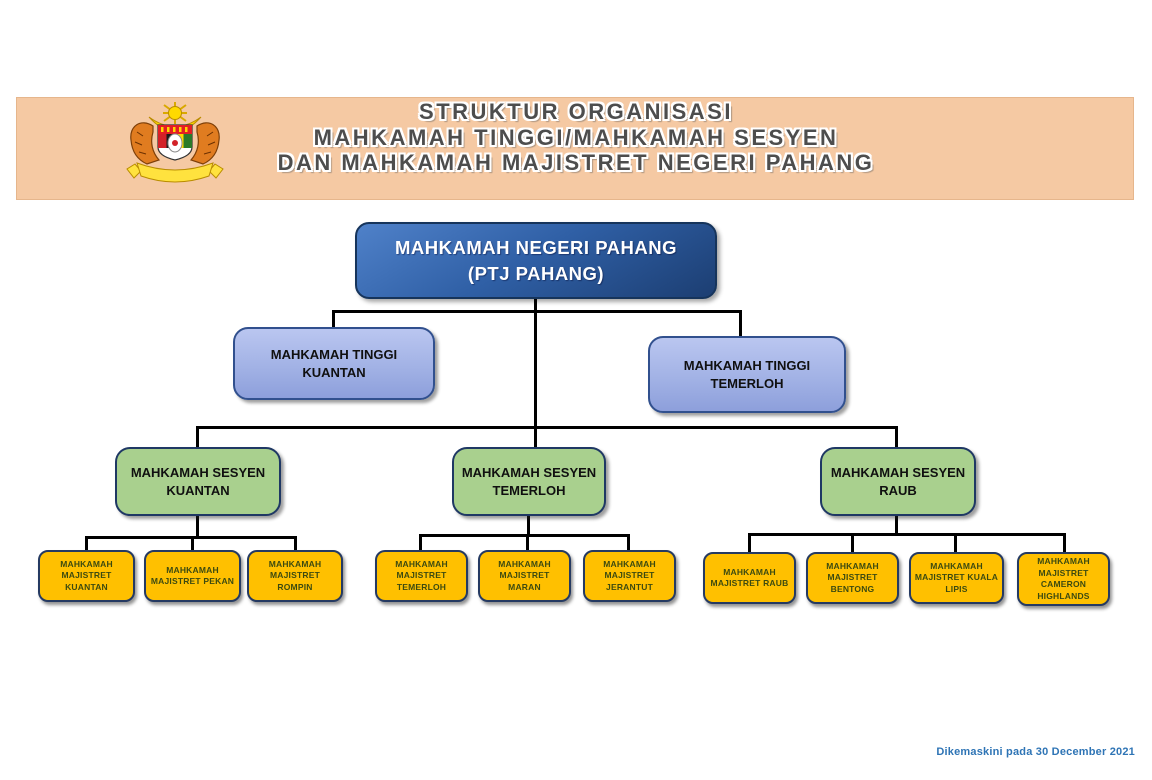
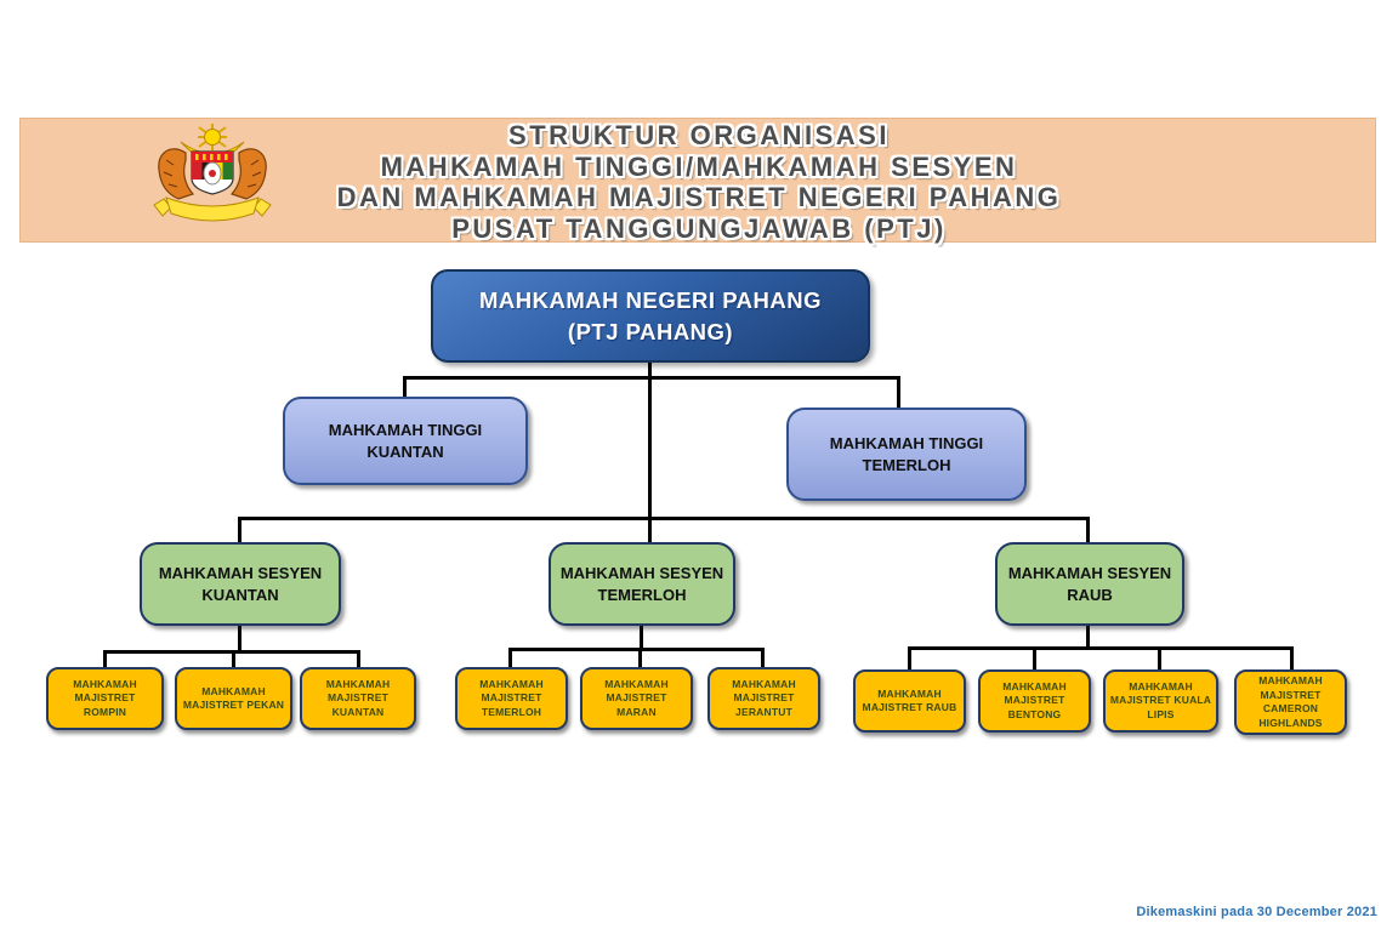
  STRUKTUR ORGANISASI
  MAHKAMAH TINGGI/MAHKAMAH SESYEN
  DAN MAHKAMAH MAJISTRET NEGERI PAHANG
+ PUSAT TANGGUNGJAWAB (PTJ)
  MAHKAMAH NEGERI PAHANG
  (PTJ PAHANG)
  MAHKAMAH TINGGI
  KUANTAN
  MAHKAMAH TINGGI
  TEMERLOH
  MAHKAMAH SESYEN
  KUANTAN
  MAHKAMAH SESYEN
  TEMERLOH
  MAHKAMAH SESYEN
  RAUB
- MAHKAMAH MAJISTRET KUANTAN
+ MAHKAMAH MAJISTRET ROMPIN
  MAHKAMAH MAJISTRET PEKAN
- MAHKAMAH MAJISTRET ROMPIN
+ MAHKAMAH MAJISTRET KUANTAN
  MAHKAMAH MAJISTRET TEMERLOH
  MAHKAMAH MAJISTRET MARAN
  MAHKAMAH MAJISTRET JERANTUT
  MAHKAMAH MAJISTRET RAUB
  MAHKAMAH MAJISTRET BENTONG
  MAHKAMAH MAJISTRET KUALA LIPIS
  MAHKAMAH MAJISTRET CAMERON HIGHLANDS
  Dikemaskini pada 30 December 2021
